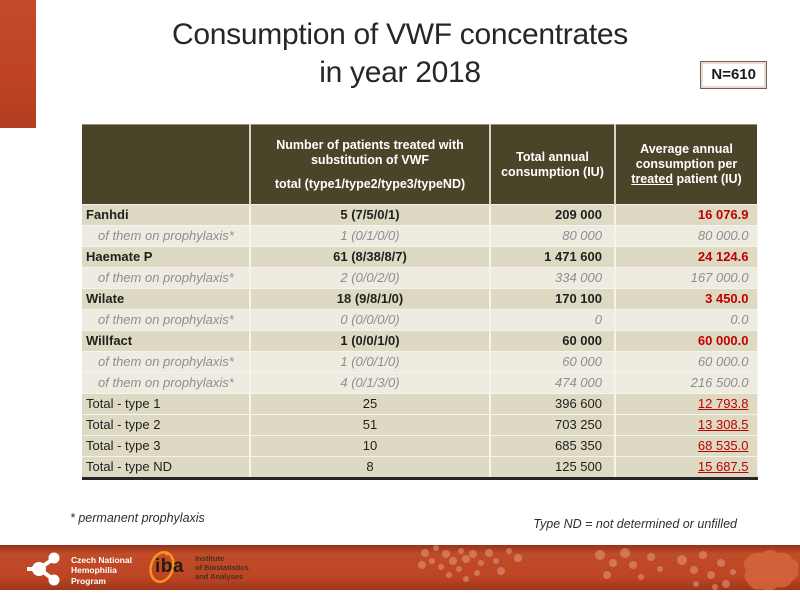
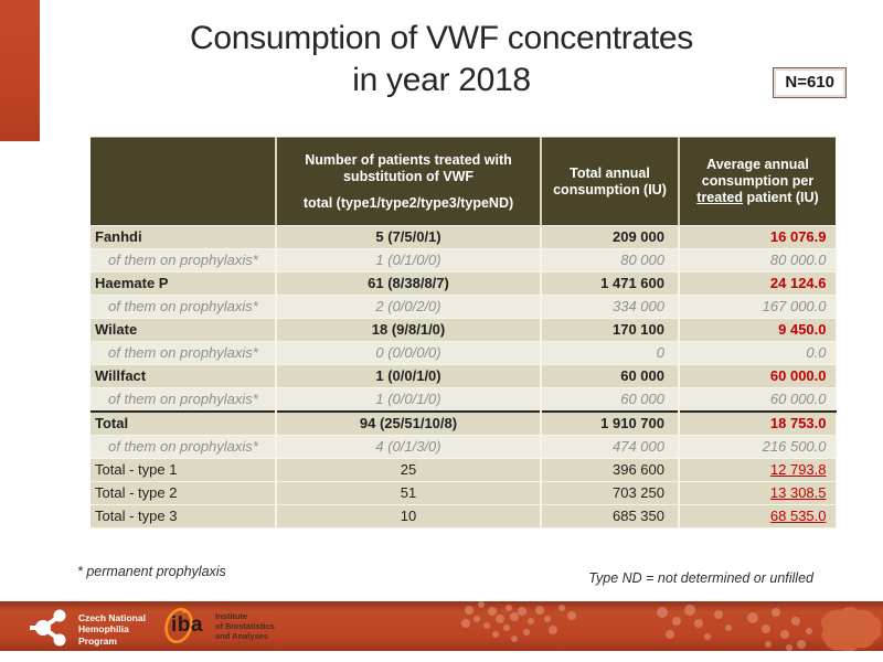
  Consumption of VWF concentrates
  in year 2018
  N=610
  	Number of patients treated with substitution of VWF total (type1/type2/type3/typeND)	Total annual consumption (IU)	Average annual consumption per treated patient (IU)
  Fanhdi	5 (7/5/0/1)	209 000	16 076.9
  of them on prophylaxis*	1 (0/1/0/0)	80 000	80 000.0
  Haemate P	61 (8/38/8/7)	1 471 600	24 124.6
  of them on prophylaxis*	2 (0/0/2/0)	334 000	167 000.0
- Wilate	18 (9/8/1/0)	170 100	3 450.0
+ Wilate	18 (9/8/1/0)	170 100	9 450.0
  of them on prophylaxis*	0 (0/0/0/0)	0	0.0
  Willfact	1 (0/0/1/0)	60 000	60 000.0
  of them on prophylaxis*	1 (0/0/1/0)	60 000	60 000.0
+ Total	94 (25/51/10/8)	1 910 700	18 753.0
  of them on prophylaxis*	4 (0/1/3/0)	474 000	216 500.0
  Total - type 1	25	396 600	12 793.8
  Total - type 2	51	703 250	13 308.5
  Total - type 3	10	685 350	68 535.0
- Total - type ND	8	125 500	15 687.5
  * permanent prophylaxis
  Type ND = not determined or unfilled
  Czech National
  Hemophilia
  Program
  iba
  Institute
  of Biostatistics
  and Analyses
